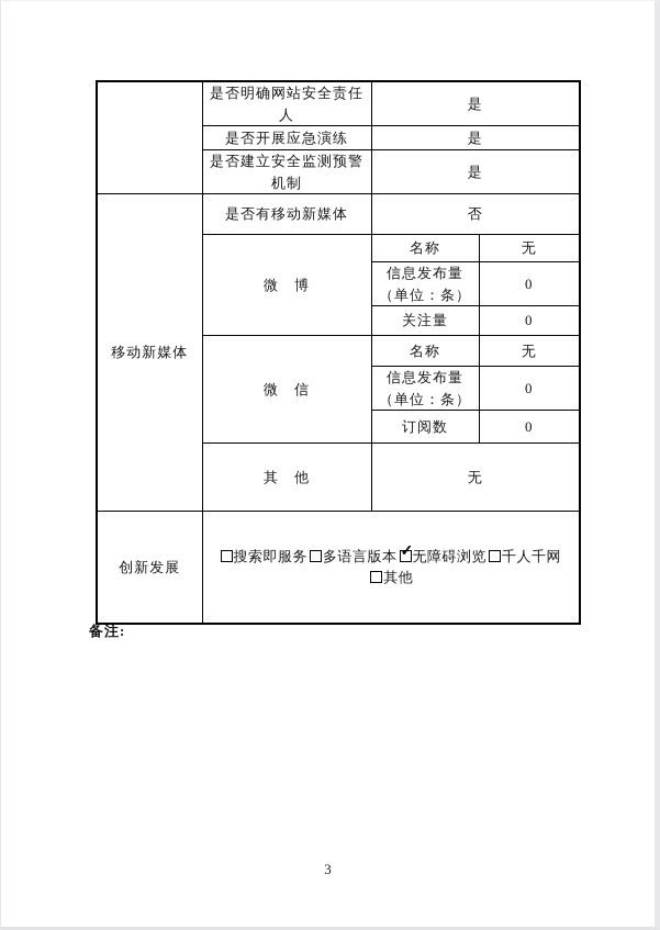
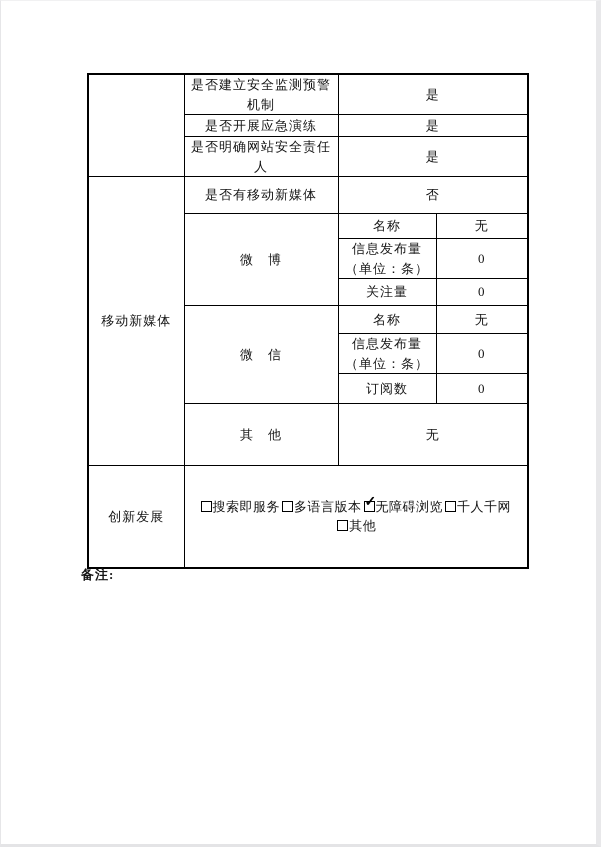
- 	是否明确网站安全责任人	是
+ 	是否建立安全监测预警 机制	是
  是否开展应急演练	是
- 是否建立安全监测预警 机制	是
+ 是否明确网站安全责任人	是
  移动新媒体	是否有移动新媒体	否
  微 博	名称	无
  信息发布量 （单位：条）	0
  关注量	0
  微 信	名称	无
  信息发布量 （单位：条）	0
  订阅数	0
  其 他	无
  创新发展	搜索即服务 多语言版本 无障碍浏览 千人千网其他
  备注:
- 3
